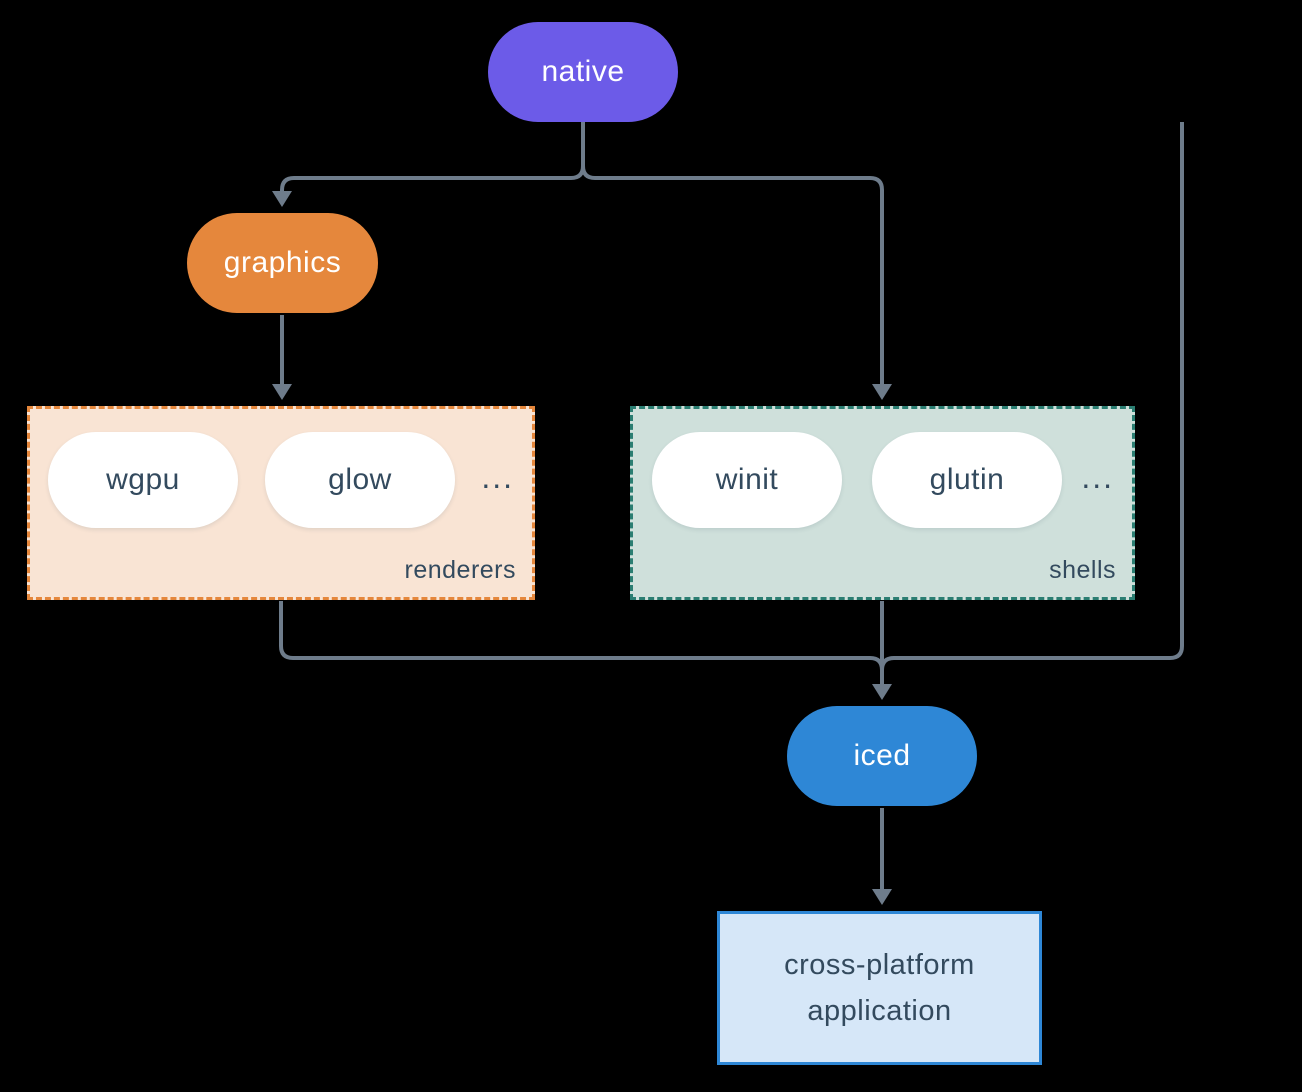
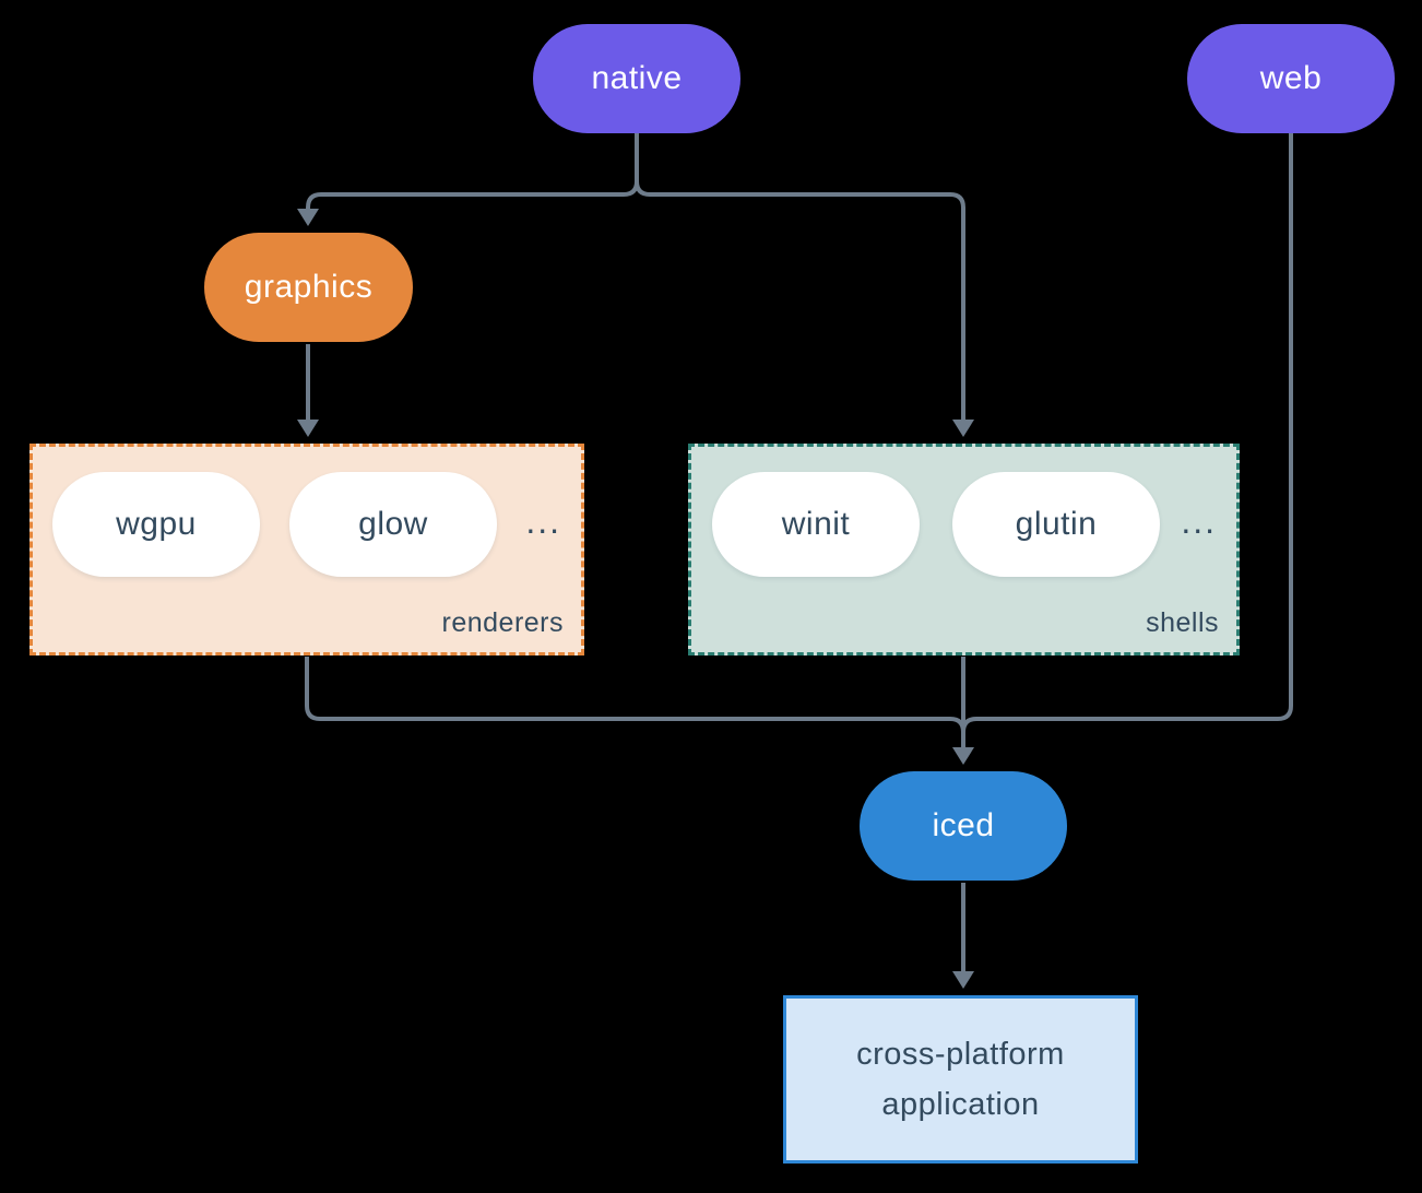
  native
+ web
  graphics
  wgpu
  glow
  ...
  renderers
  winit
  glutin
  ...
  shells
  iced
  cross-platform
  application
